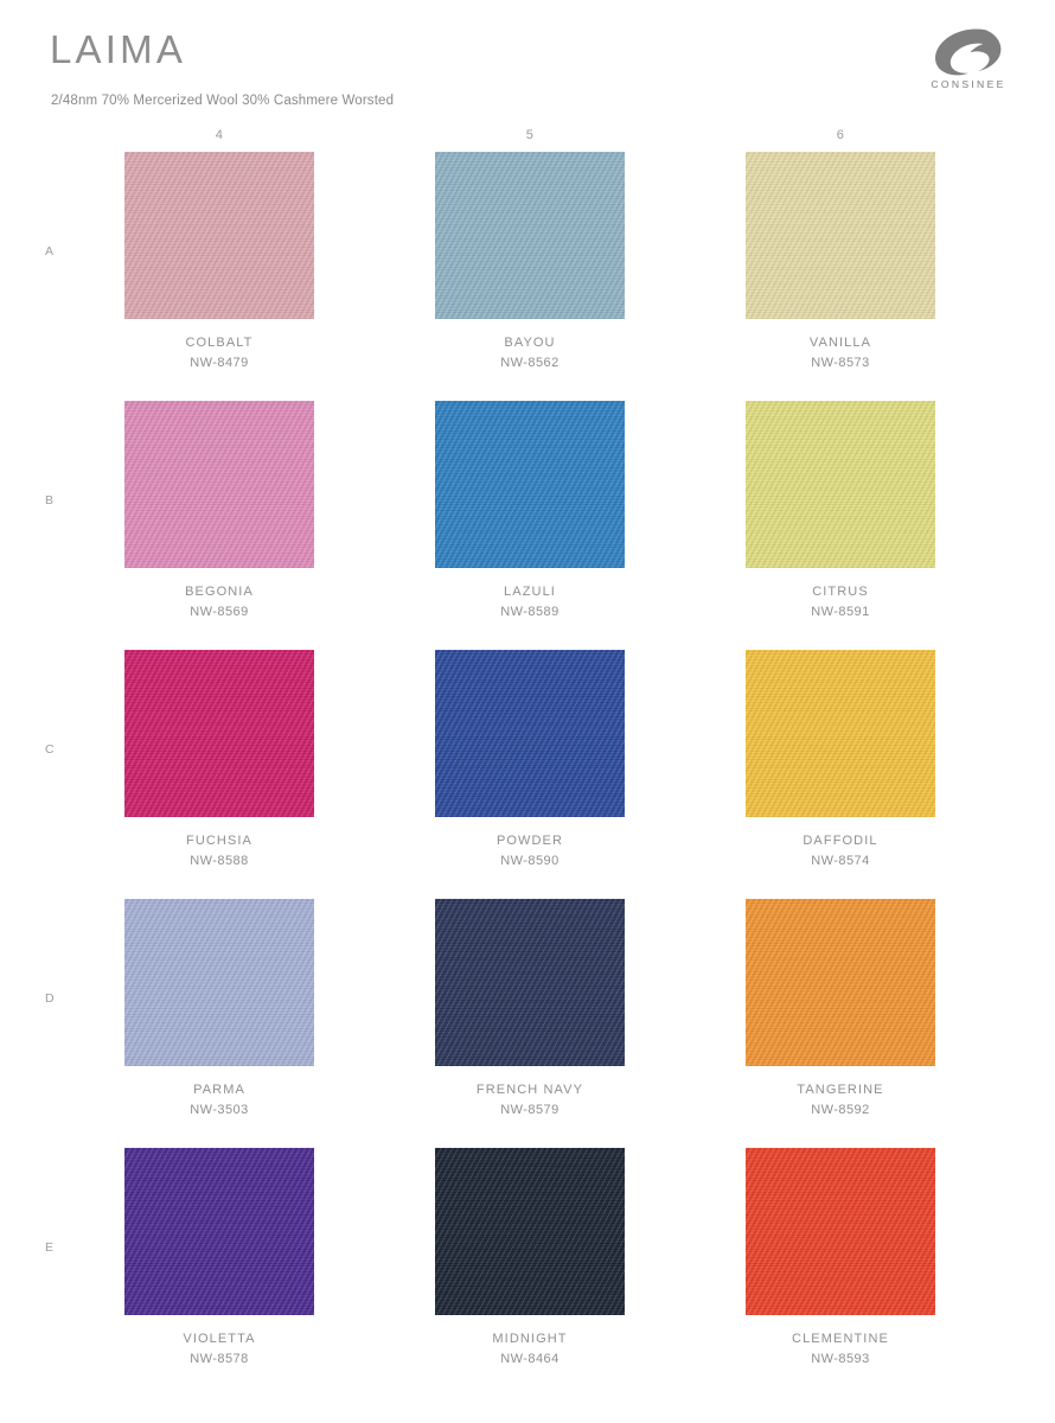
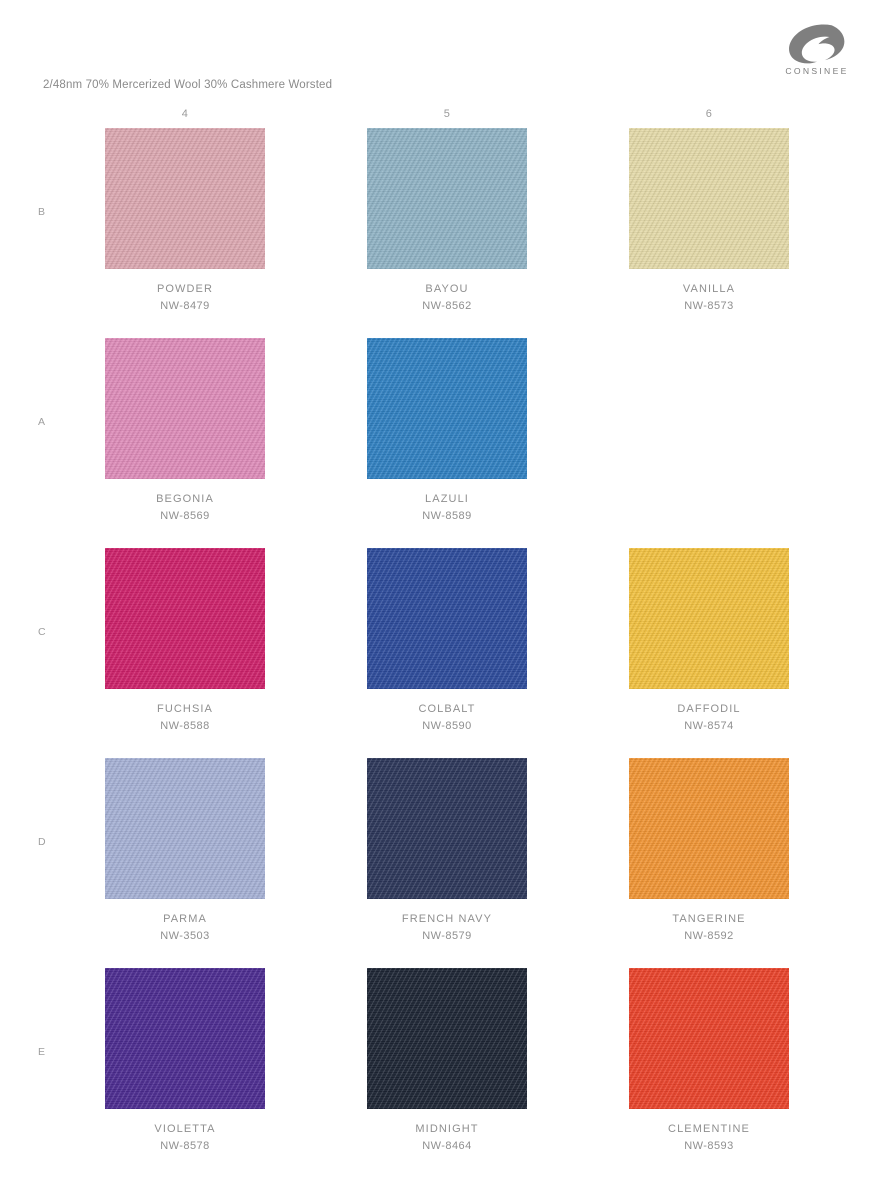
- LAIMA
  2/48nm 70% Mercerized Wool 30% Cashmere Worsted
  CONSINEE
  4
  5
  6
- A
+ B
- COLBALT
+ POWDER
  NW-8479
  BAYOU
  NW-8562
  VANILLA
  NW-8573
- B
+ A
  BEGONIA
  NW-8569
  LAZULI
  NW-8589
- CITRUS
- NW-8591
  C
  FUCHSIA
  NW-8588
- POWDER
+ COLBALT
  NW-8590
  DAFFODIL
  NW-8574
  D
  PARMA
  NW-3503
  FRENCH NAVY
  NW-8579
  TANGERINE
  NW-8592
  E
  VIOLETTA
  NW-8578
  MIDNIGHT
  NW-8464
  CLEMENTINE
  NW-8593
